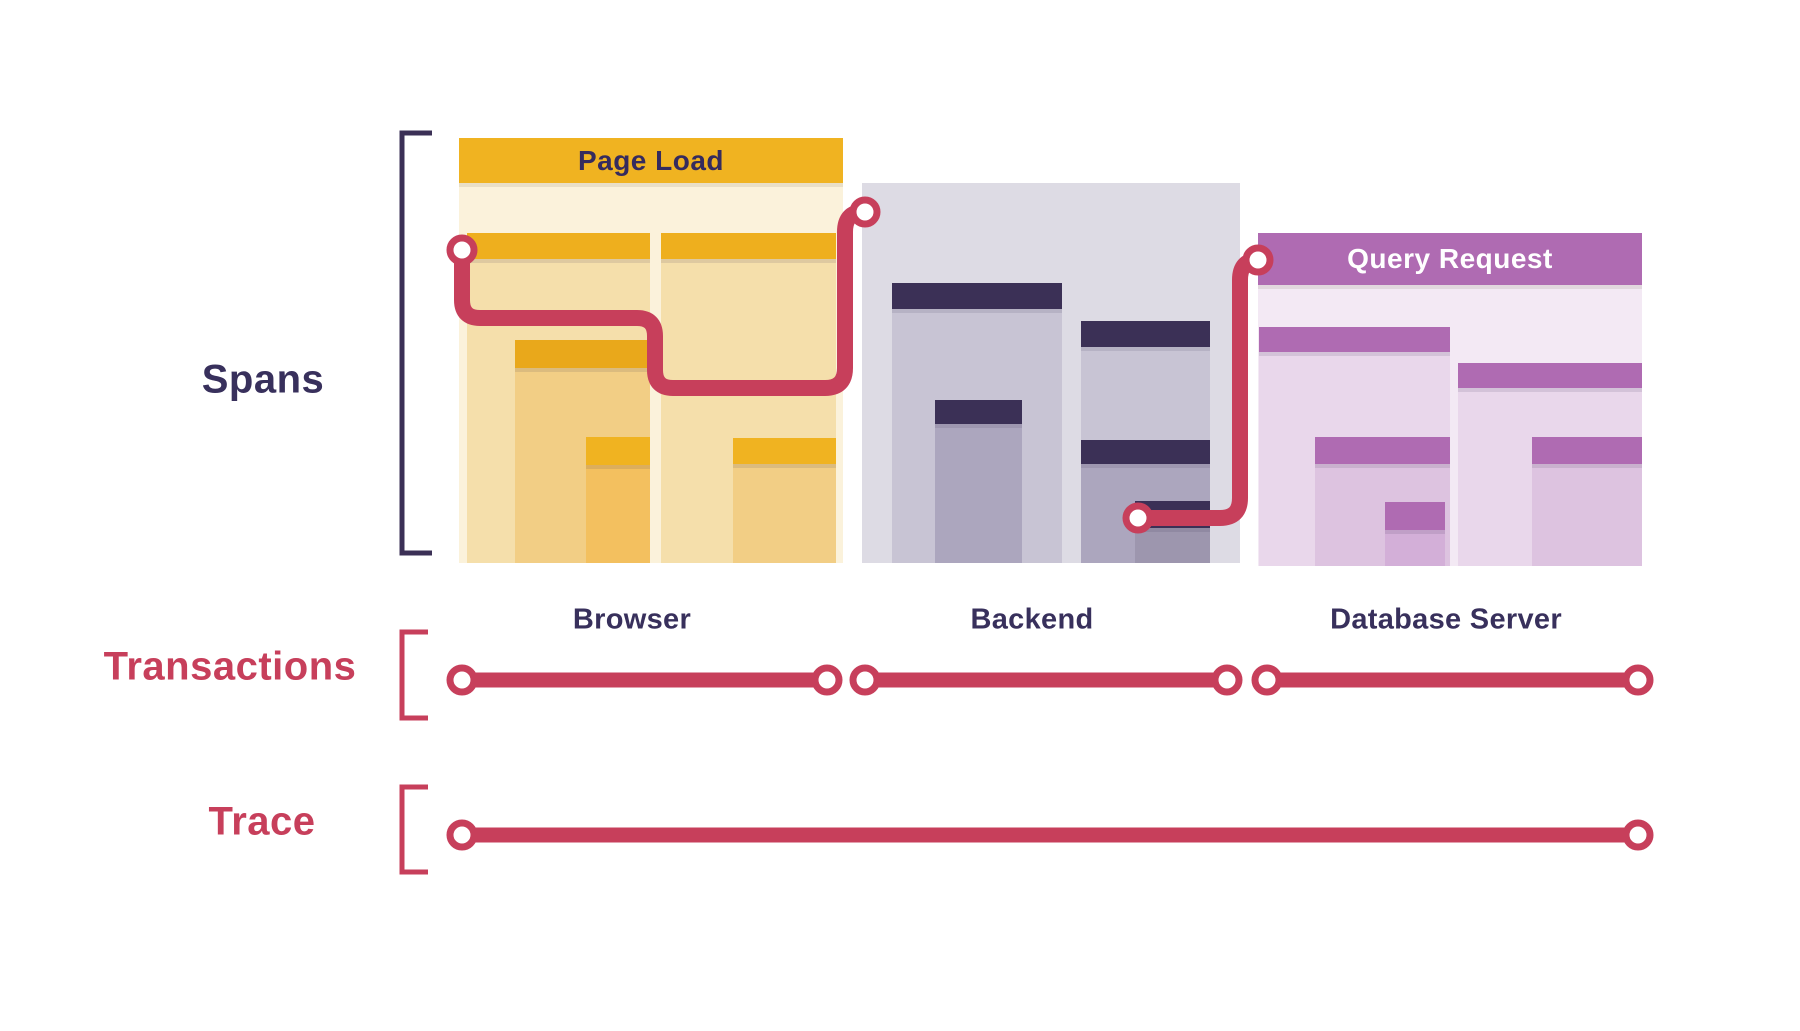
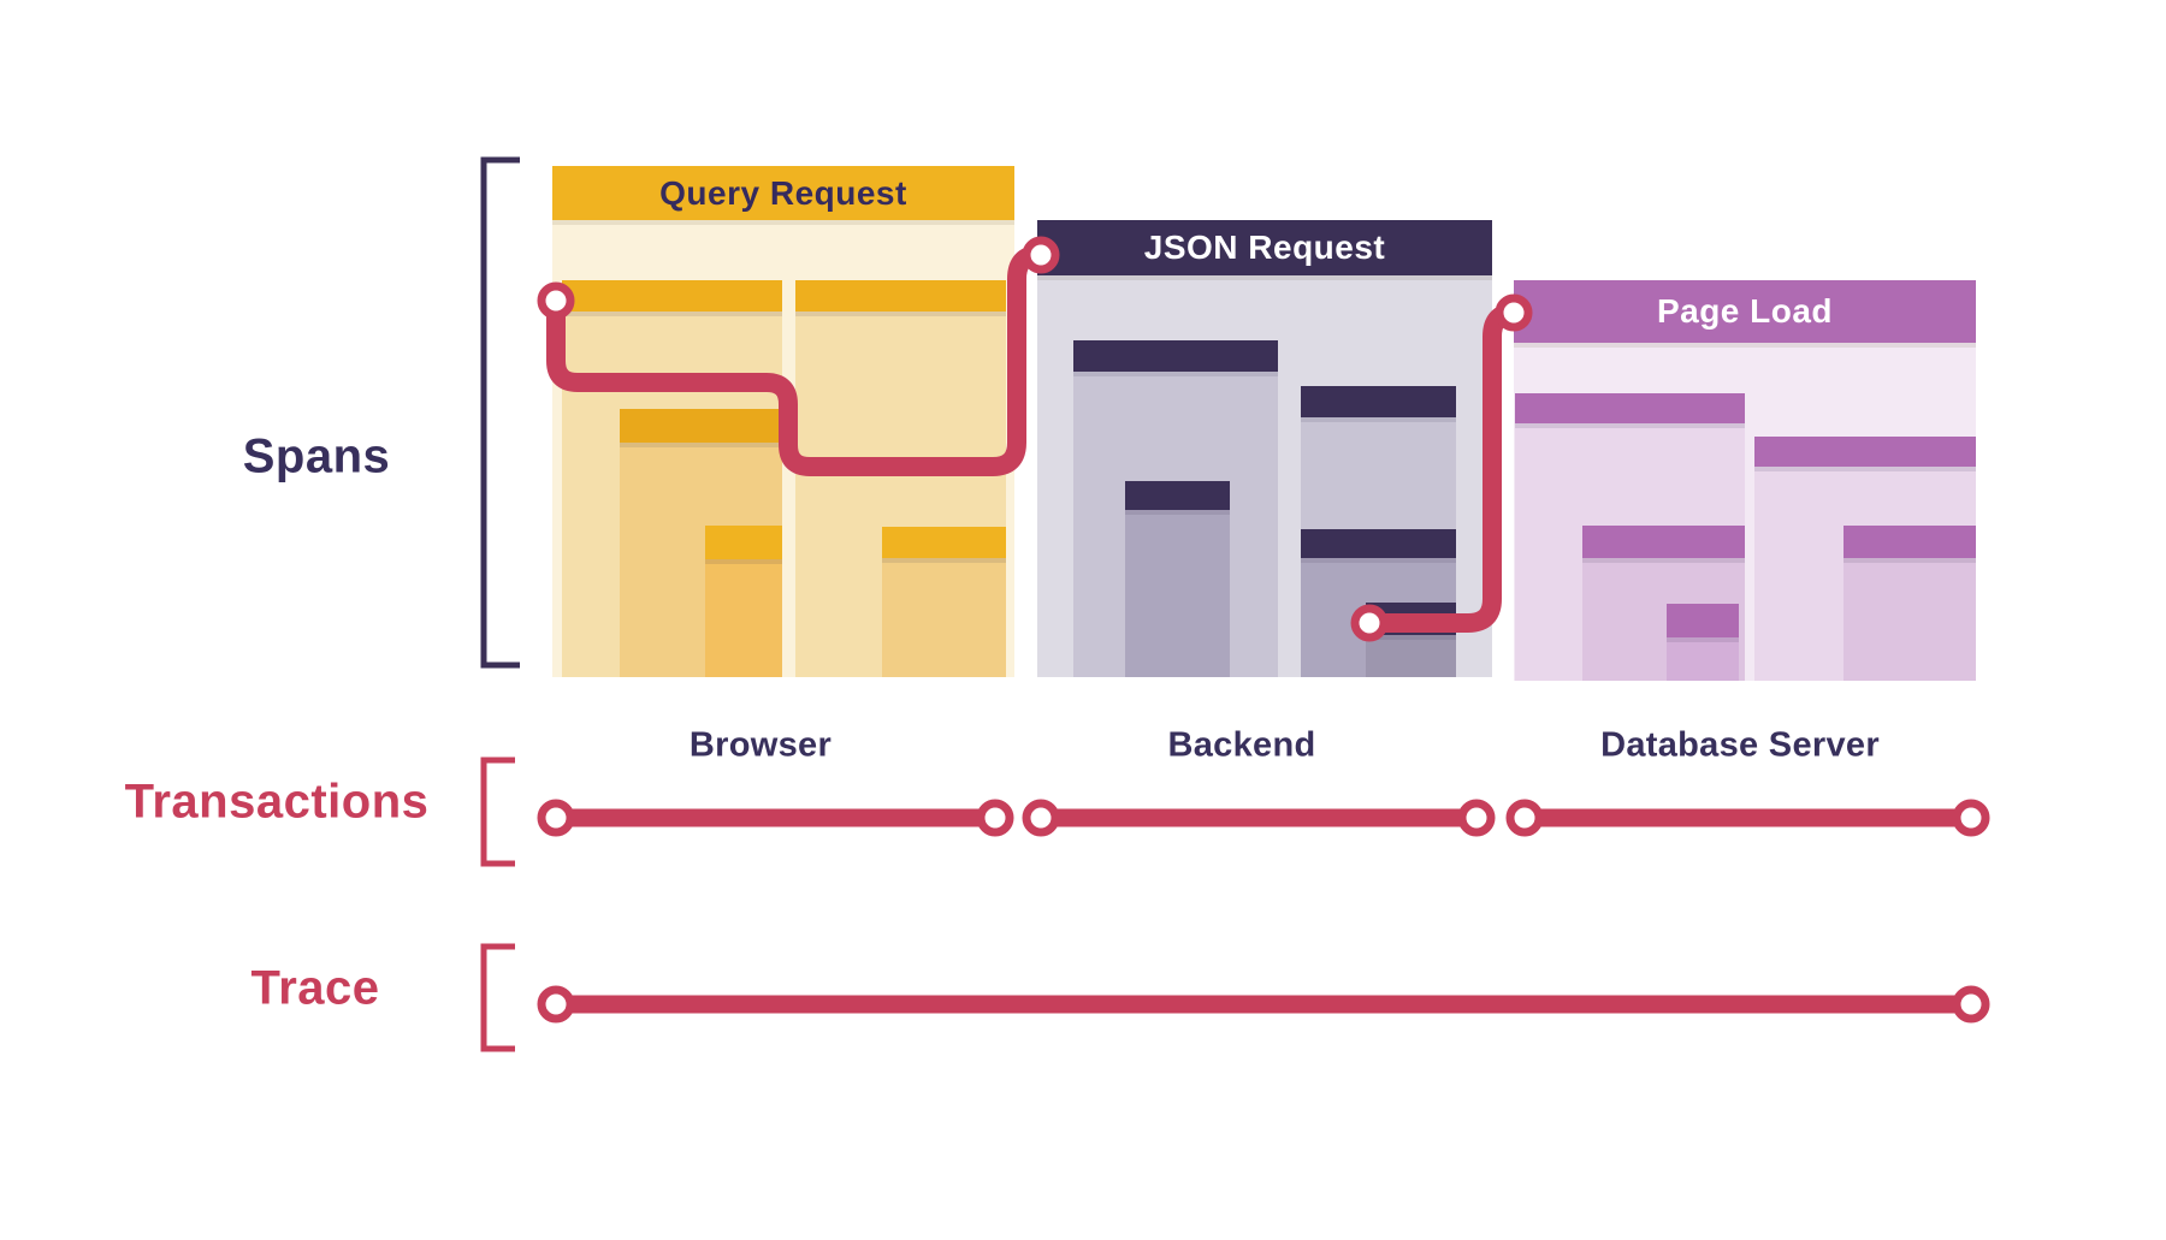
  Spans
  Transactions
  Trace
- Page Load
+ Query Request
+ JSON Request
- Query Request
+ Page Load
  Browser
  Backend
  Database Server
